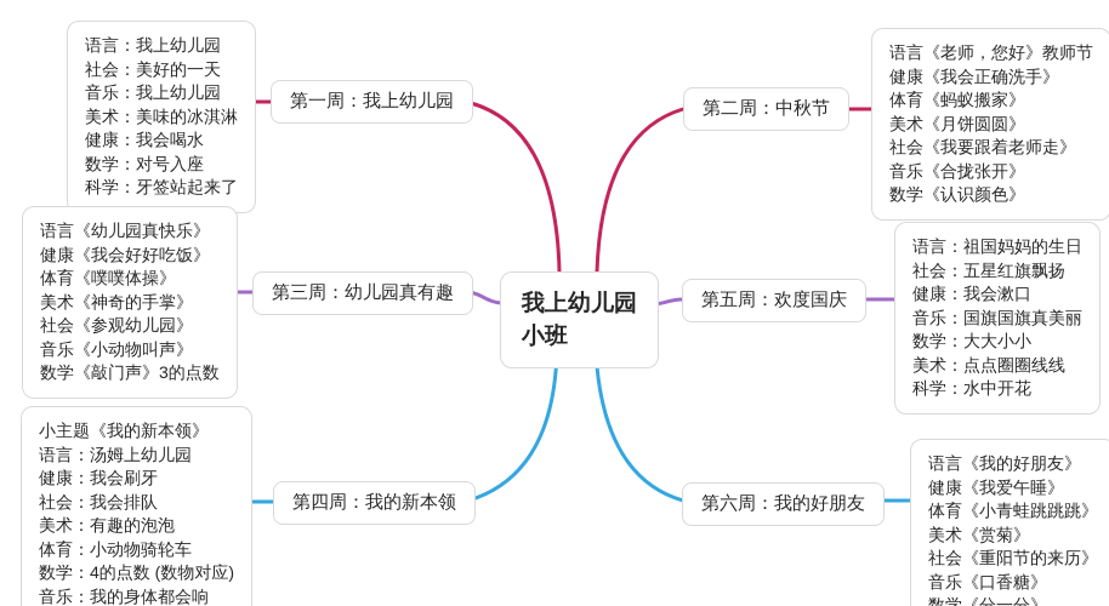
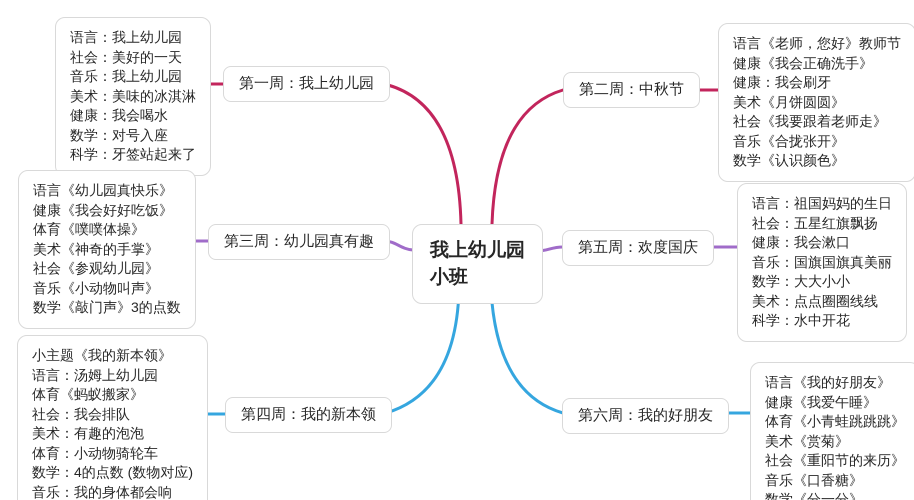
  我上幼儿园
  小班
  第一周：我上幼儿园
  语言：我上幼儿园
  社会：美好的一天
  音乐：我上幼儿园
  美术：美味的冰淇淋
  健康：我会喝水
  数学：对号入座
  科学：牙签站起来了
  第二周：中秋节
  语言《老师，您好》教师节
  健康《我会正确洗手》
- 体育《蚂蚁搬家》
+ 健康：我会刷牙
  美术《月饼圆圆》
  社会《我要跟着老师走》
  音乐《合拢张开》
  数学《认识颜色》
  第三周：幼儿园真有趣
  语言《幼儿园真快乐》
  健康《我会好好吃饭》
  体育《噗噗体操》
  美术《神奇的手掌》
  社会《参观幼儿园》
  音乐《小动物叫声》
  数学《敲门声》3的点数
  第四周：我的新本领
  小主题《我的新本领》
  语言：汤姆上幼儿园
- 健康：我会刷牙
+ 体育《蚂蚁搬家》
  社会：我会排队
  美术：有趣的泡泡
  体育：小动物骑轮车
  数学：4的点数 (数物对应)
  音乐：我的身体都会响
  第五周：欢度国庆
  语言：祖国妈妈的生日
  社会：五星红旗飘扬
  健康：我会漱口
  音乐：国旗国旗真美丽
  数学：大大小小
  美术：点点圈圈线线
  科学：水中开花
  第六周：我的好朋友
  语言《我的好朋友》
  健康《我爱午睡》
  体育《小青蛙跳跳跳》
  美术《赏菊》
  社会《重阳节的来历》
  音乐《口香糖》
  数学《分一分》
